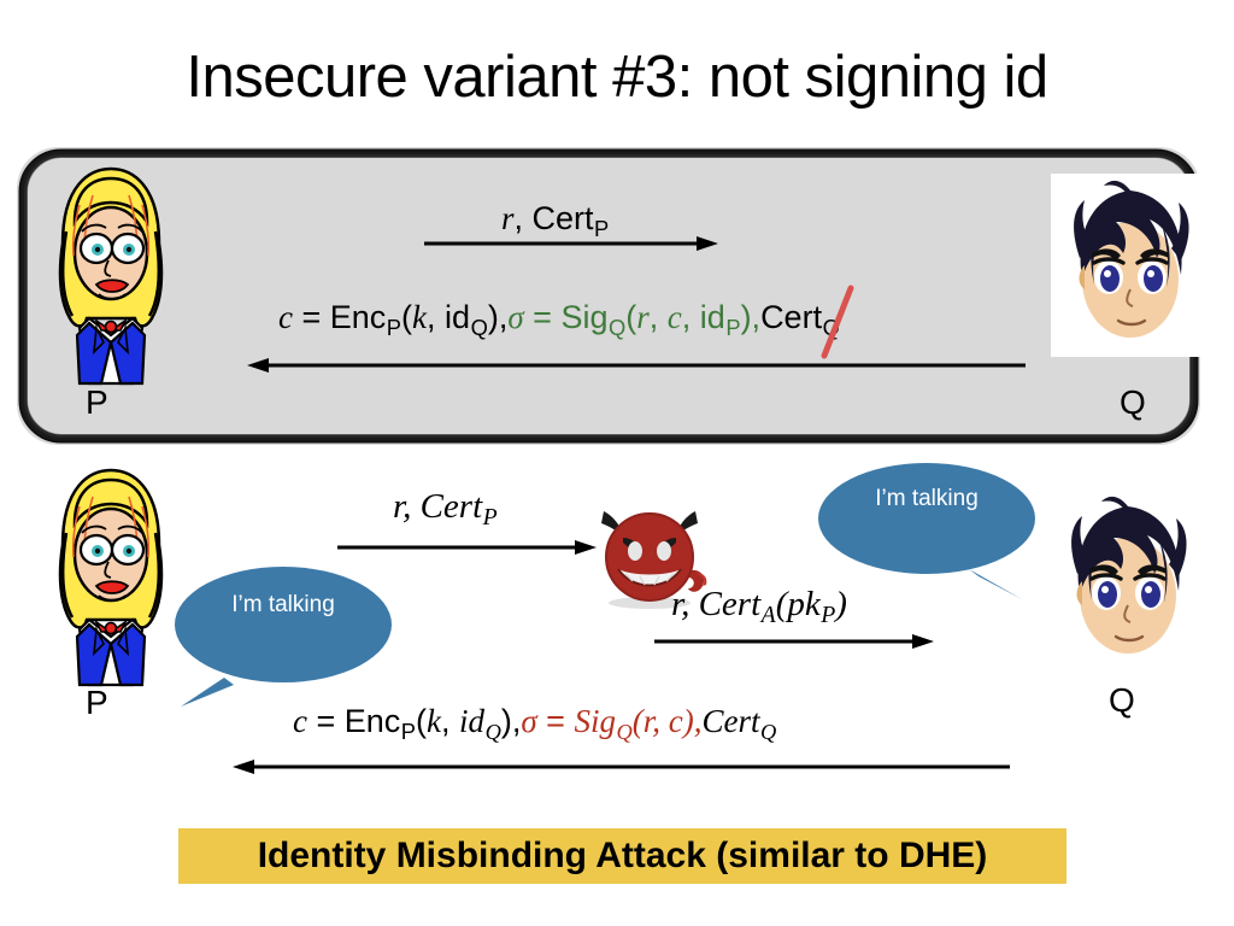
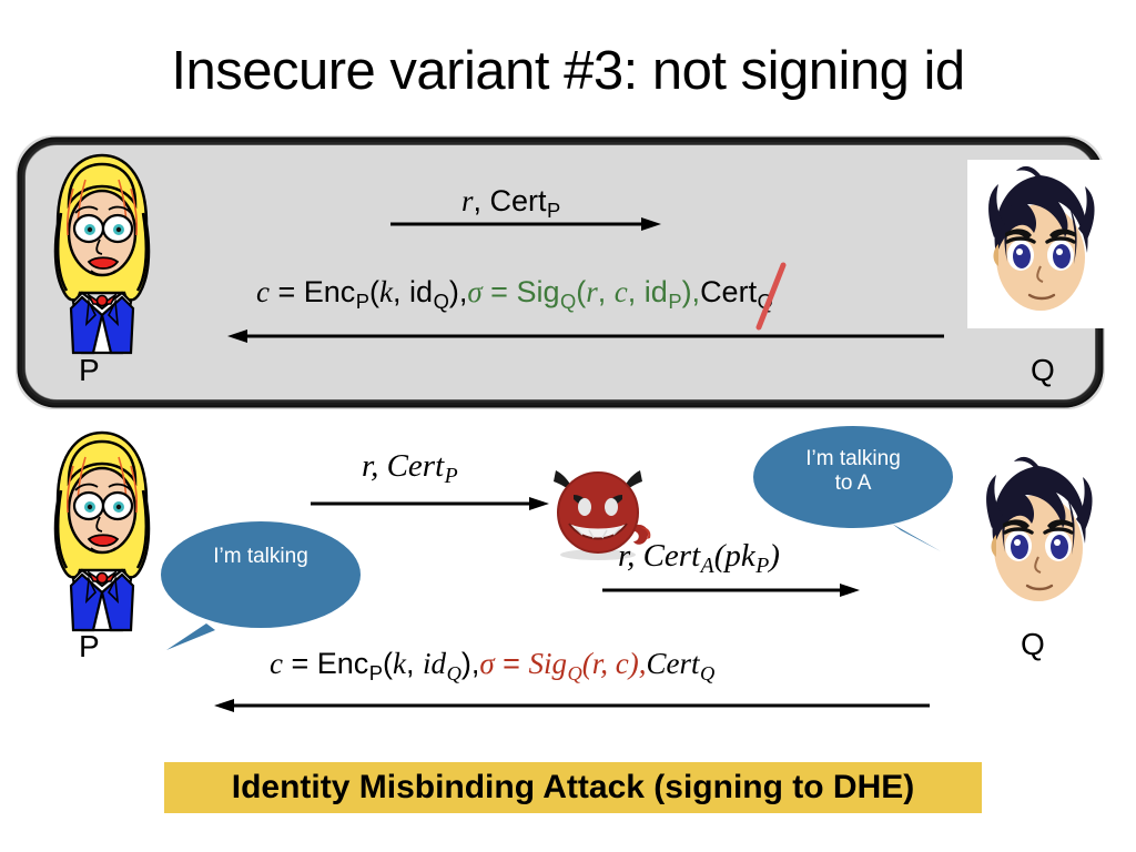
  Insecure variant #3: not signing id
  P
  Q
  r, CertP
  c = EncP(k, idQ),σ = SigQ(r, c, idP),CertQ
  P
  Q
  I’m talking
  I’m talking
+ to A
  r, CertP
  r, CertA(pkP)
  c = EncP(k, idQ),σ = SigQ(r, c),CertQ
- Identity Misbinding Attack (similar to DHE)
+ Identity Misbinding Attack (signing to DHE)
